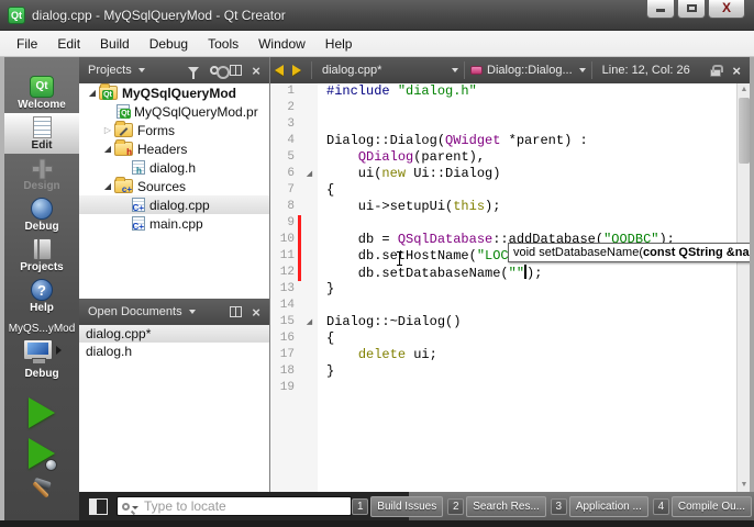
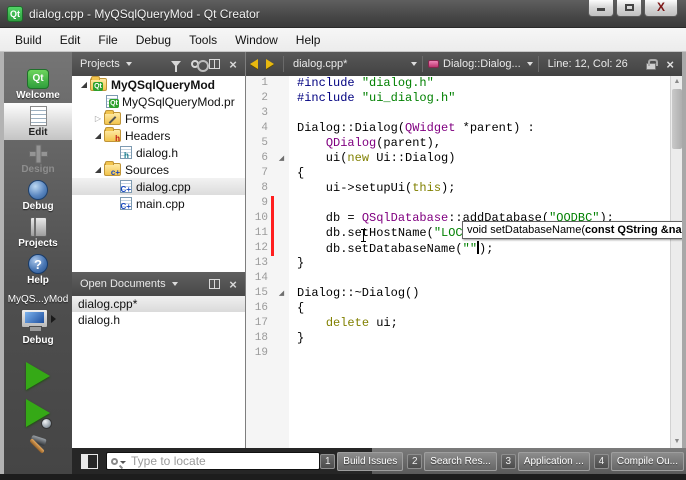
  Qt
  dialog.cpp - MyQSqlQueryMod - Qt Creator
  X
- File
+ Build
  Edit
- Build
+ File
  Debug
  Tools
  Window
  Help
  Qt
  Welcome
  Edit
  Design
  Debug
  Projects
  ?
  Help
  MyQS...yMod
  Debug
  Projects
  ×
  ◢
  MyQSqlQueryMod
  MyQSqlQueryMod.pr
  ▷
  Forms
  ◢
  h
  Headers
  h
  dialog.h
  ◢
  c+
  Sources
  C+
  dialog.cpp
  C+
  main.cpp
  Open Documents
  ×
  dialog.cpp*
  dialog.h
  dialog.cpp*
  Dialog::Dialog...
  Line: 12, Col: 26
  ×
  1
  #include "dialog.h"
  2
+ #include "ui_dialog.h"
  3
  4
  Dialog::Dialog(QWidget *parent) :
  5
  QDialog(parent),
  6
  ui(new Ui::Dialog)
  7
  {
  8
  ui->setupUi(this);
  9
  10
  db = QSqlDatabase::addDatabase("QODBC");
  11
  db.seHostName("LOC
  12
  db.setDatabaseName("" );
  13
  }
  14
  15
  Dialog::~Dialog()
  16
  {
  17
  delete ui;
  18
  }
  19
  void setDatabaseName(const QString &na
  Type to locate
  1
  Build Issues
  2
  Search Res...
  3
  Application ...
  4
  Compile Ou...
